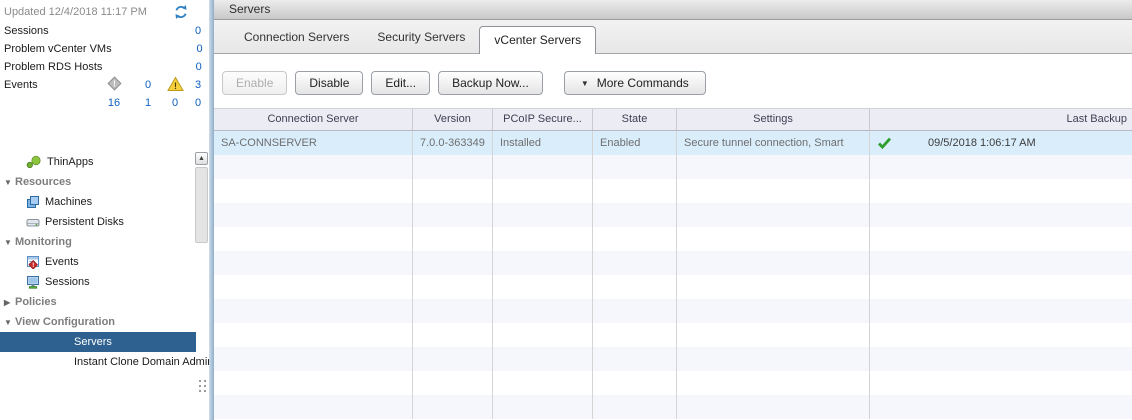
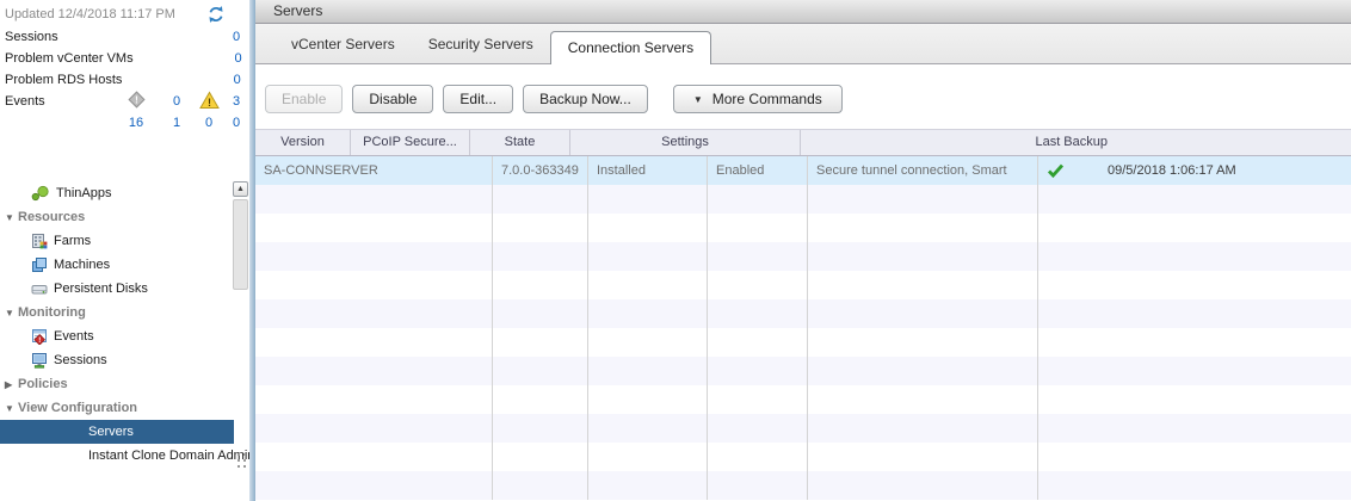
  Updated 12/4/2018 11:17 PM
  Sessions
  0
  Problem vCenter VMs
  0
  Problem RDS Hosts
  0
  Events
  !
  0
  !
  3
  16
  1
  0
  0
  ThinApps
  ▼
  Resources
+ Farms
  Machines
  Persistent Disks
  ▼
  Monitoring
  Events
  Sessions
  ▶
  Policies
  ▼
  View Configuration
  Servers
  Instant Clone Domain Admi
  Servers
- Connection Servers
+ vCenter Servers
  Security Servers
- vCenter Servers
+ Connection Servers
  Enable
  Disable
  Edit...
  Backup Now...
  ▼
  More Commands
- Connection Server
  Version
  PCoIP Secure...
  State
  Settings
  Last Backup
  SA-CONNSERVER
  7.0.0-363349
  Installed
  Enabled
  Secure tunnel connection, Smart
  09/5/2018 1:06:17 AM
